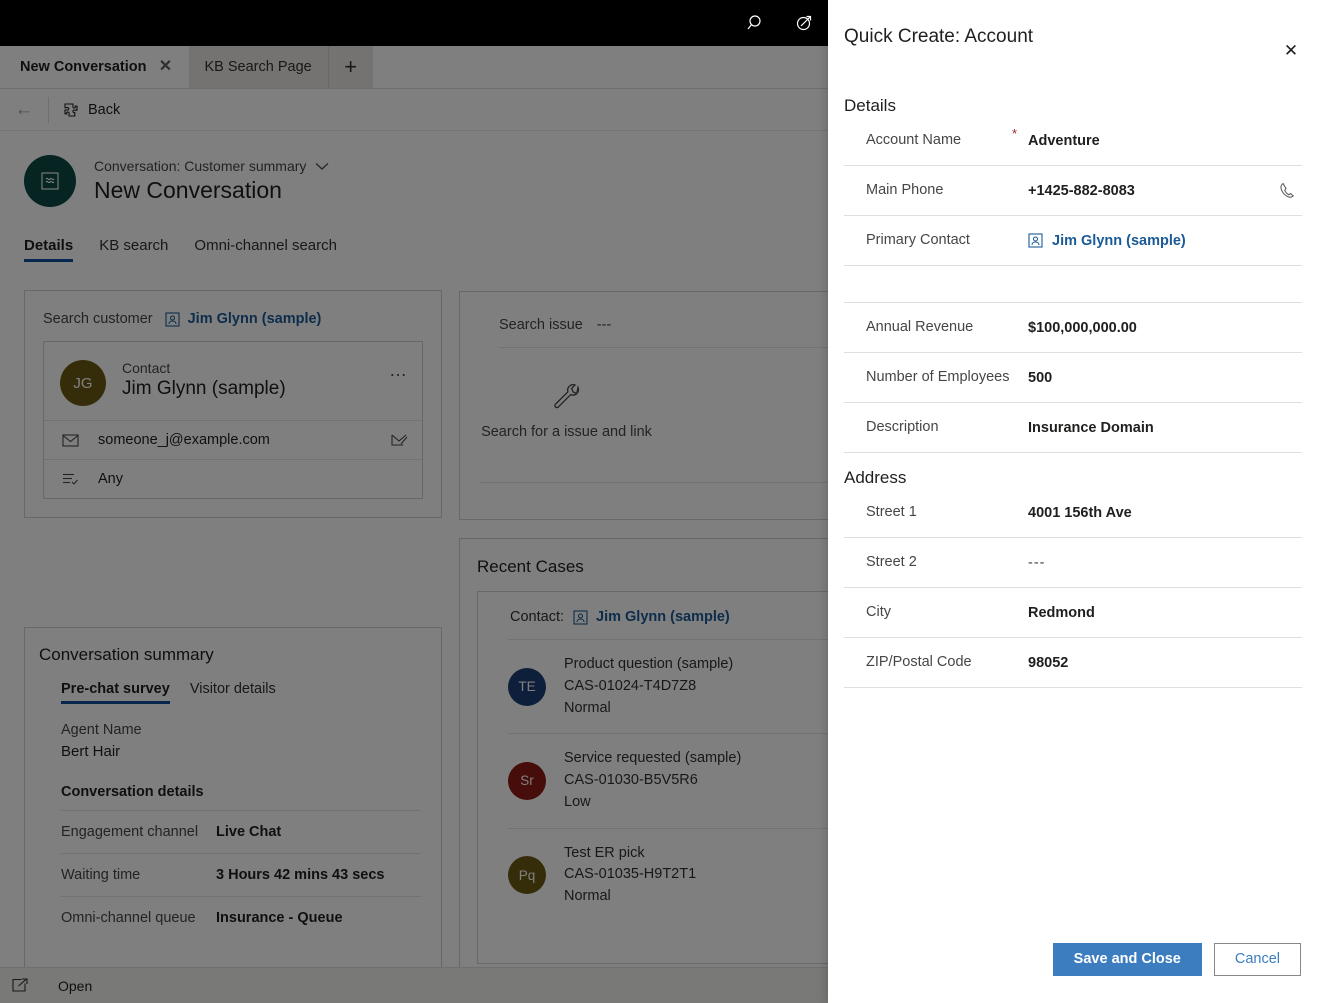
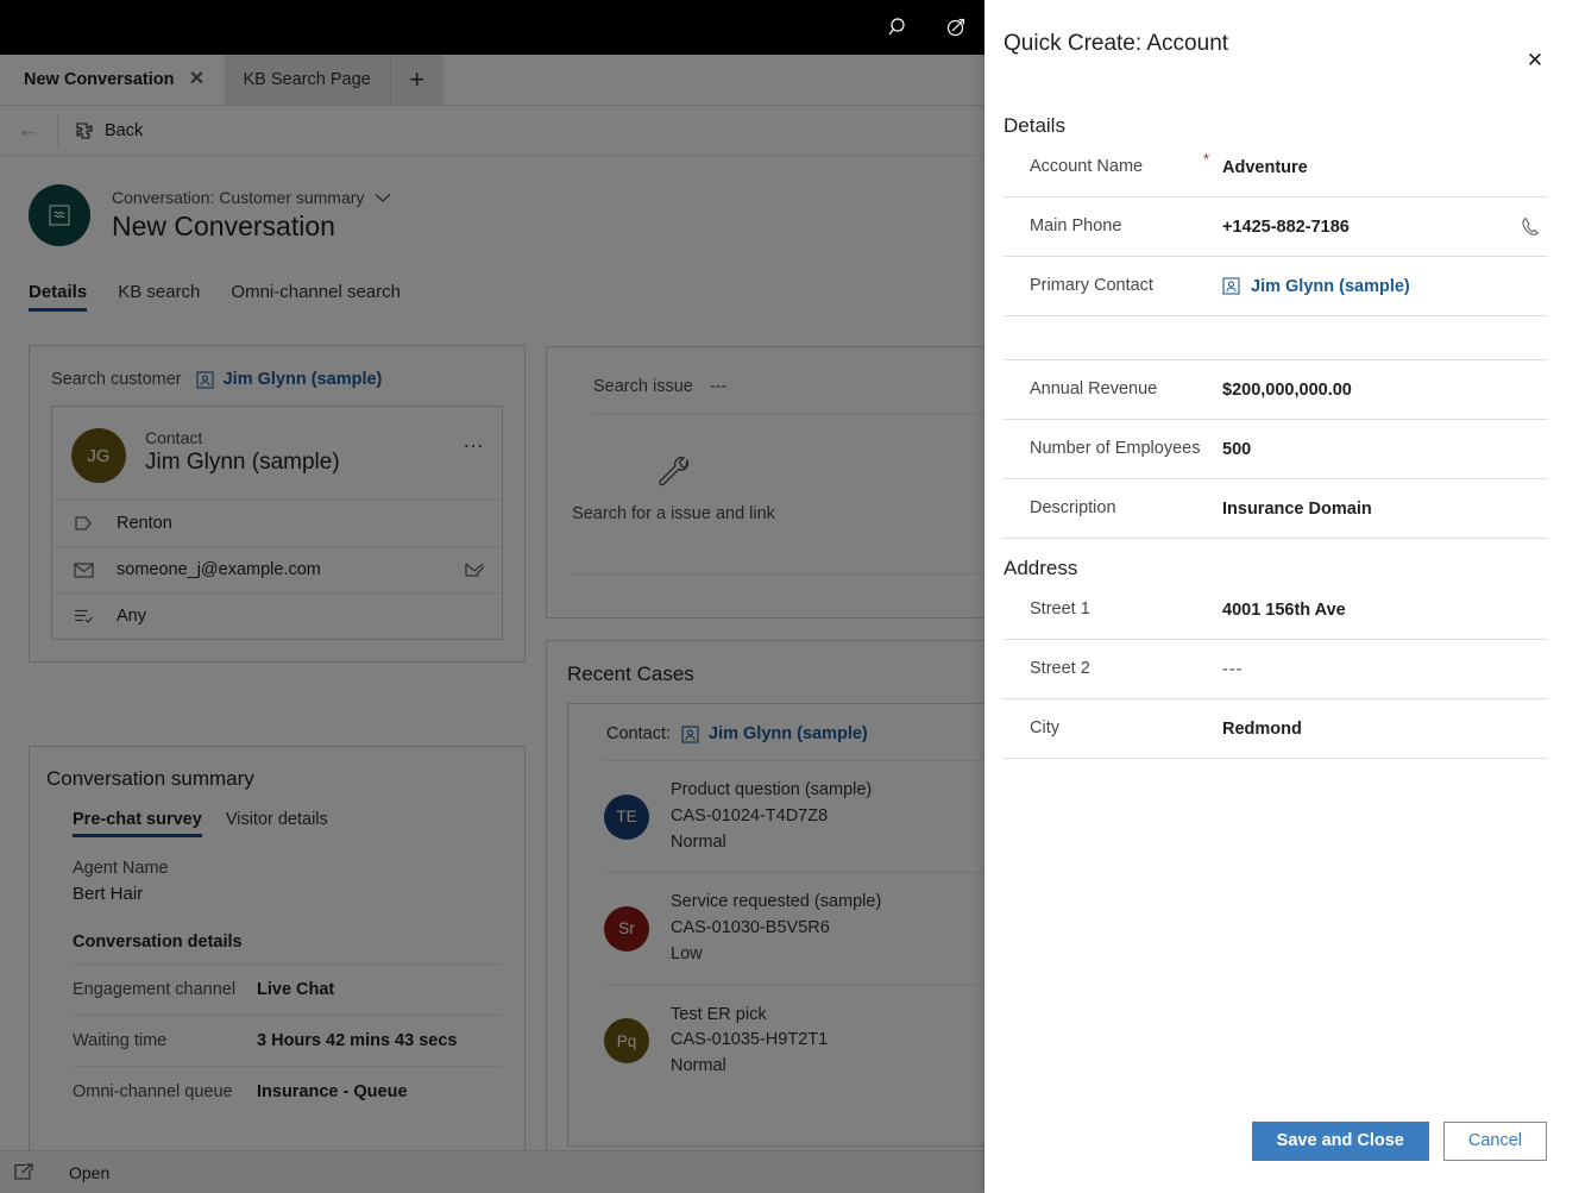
  New Conversation
  ✕
  KB Search Page
  +
  ←
  Back
  Conversation: Customer summary
  New Conversation
  Details
  KB search
  Omni-channel search
  Search customer
  Jim Glynn (sample)
  JG
  Contact
  Jim Glynn (sample)
  …
+ Renton
  someone_j@example.com
  Any
  Conversation summary
  Pre-chat survey
  Visitor details
  Agent Name
  Bert Hair
  Conversation details
  Engagement channel
  Live Chat
  Waiting time
  3 Hours 42 mins 43 secs
  Omni-channel queue
  Insurance - Queue
  Search issue
  ---
  Search for a issue and link
  Recent Cases
  Contact:
  Jim Glynn (sample)
  TE
  Product question (sample)
  CAS-01024-T4D7Z8
  Normal
  Sr
  Service requested (sample)
  CAS-01030-B5V5R6
  Low
  Pq
  Test ER pick
  CAS-01035-H9T2T1
  Normal
  Open
  Quick Create: Account
  ✕
  Details
  Account Name
  *
  Adventure
  Main Phone
- +1425-882-8083
+ +1425-882-7186
  Primary Contact
  Jim Glynn (sample)
  Annual Revenue
- $100,000,000.00
+ $200,000,000.00
  Number of Employees
  500
  Description
  Insurance Domain
  Address
  Street 1
  4001 156th Ave
  Street 2
  ---
  City
  Redmond
- ZIP/Postal Code
- 98052
  Save and Close
  Cancel
